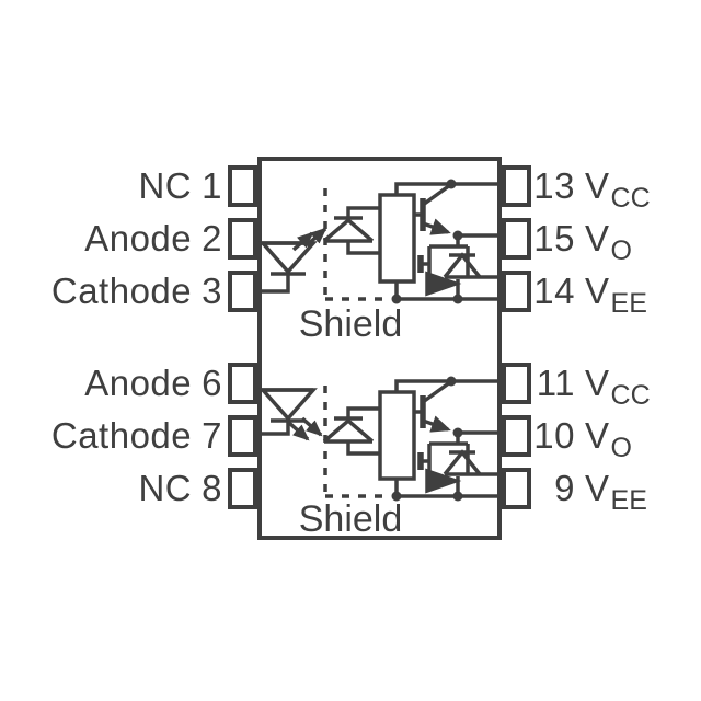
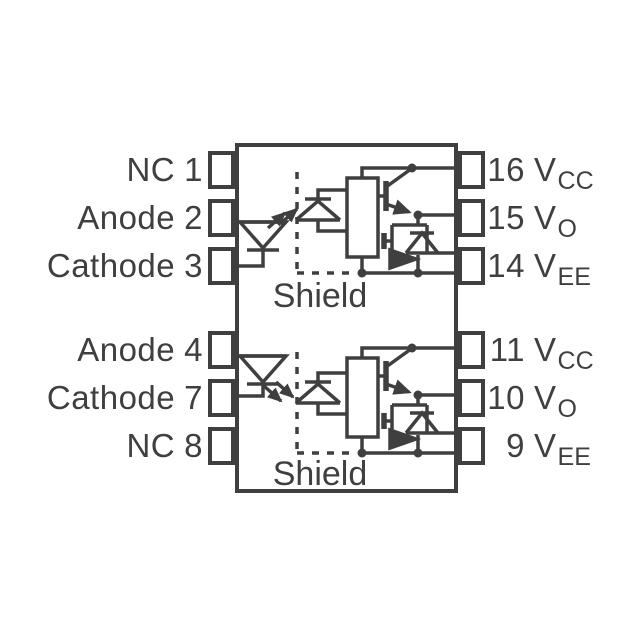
  NC
  1
  Anode
  2
  Cathode
  3
  Anode
- 6
+ 4
  Cathode
  7
  NC
  8
- 13 VCC
+ 16 VCC
  15 VO
  14 VEE
  11 VCC
  10 VO
  9 VEE
  Shield
  Shield
